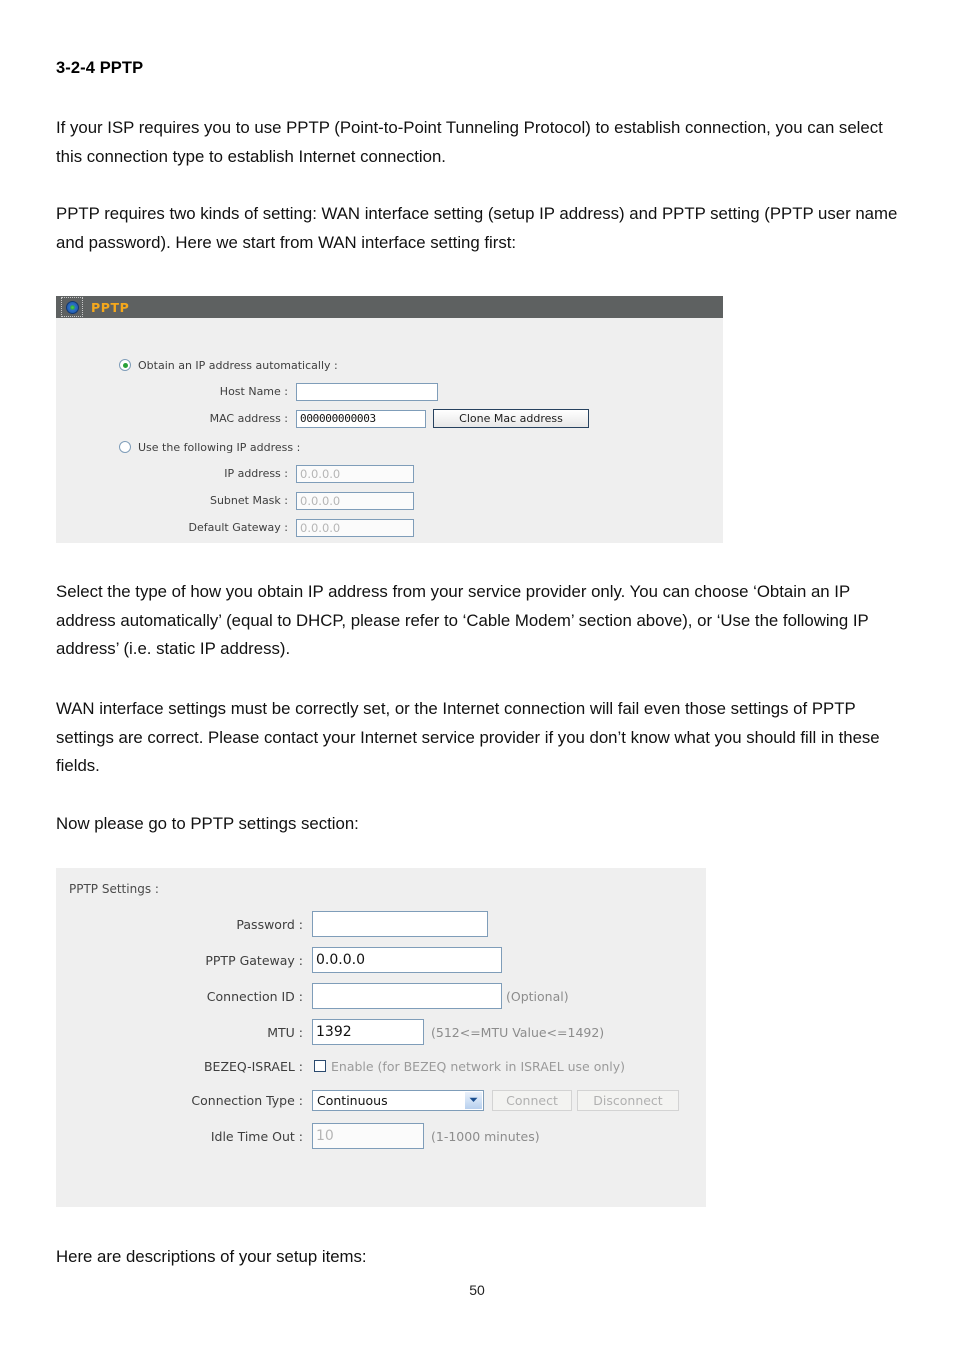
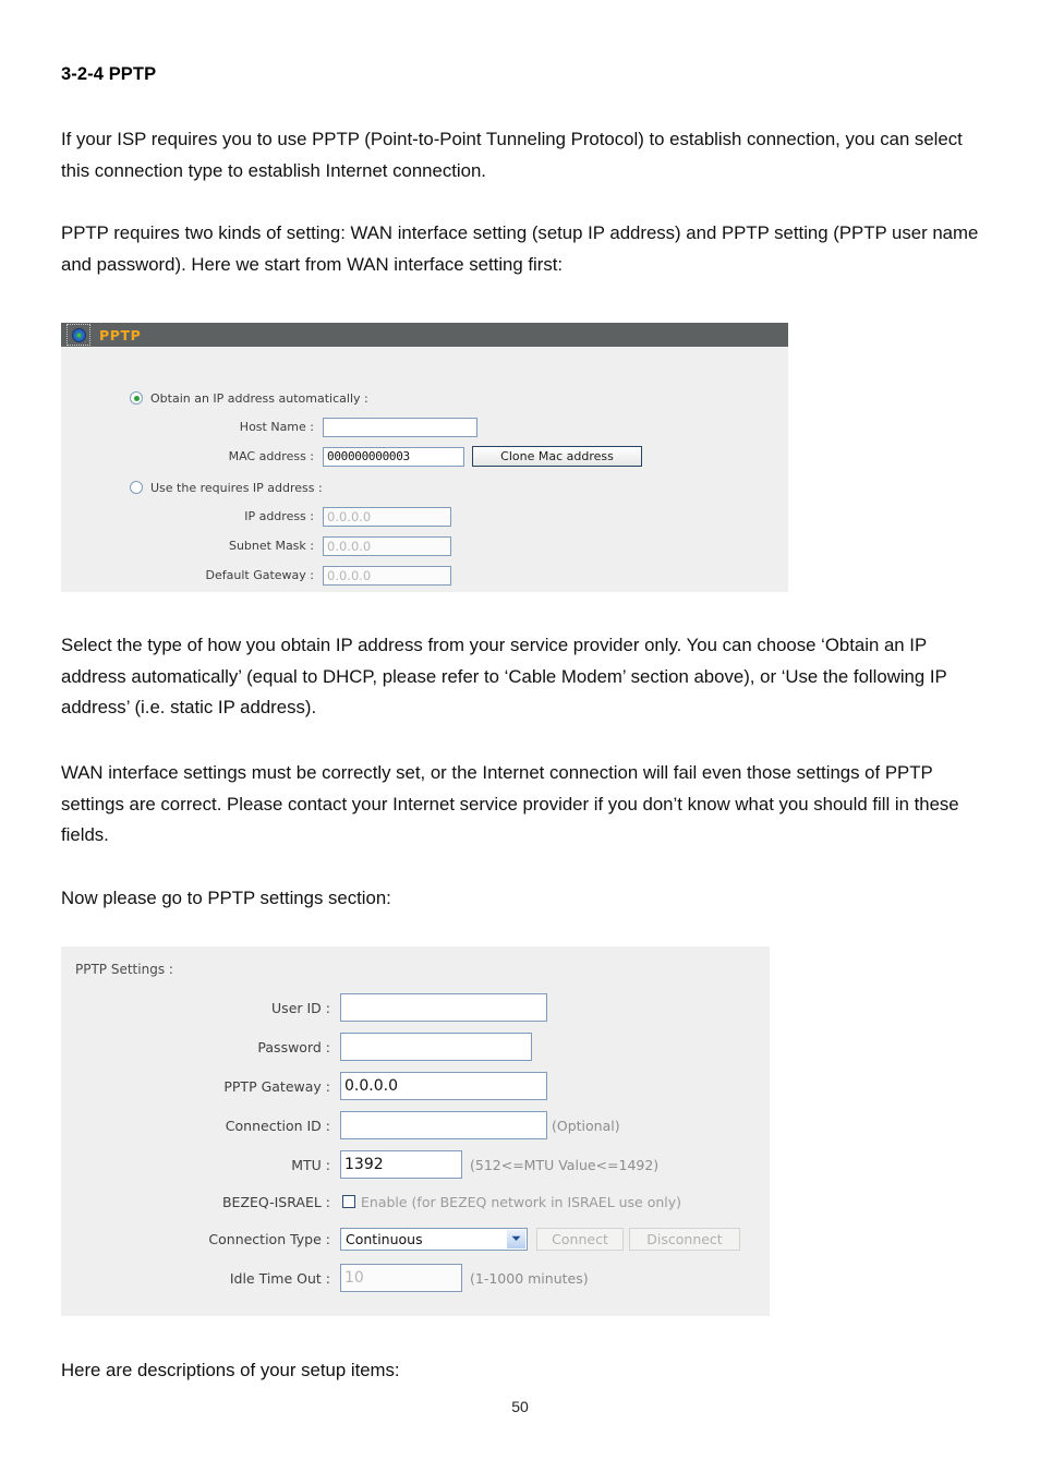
  3-2-4 PPTP
  If your ISP requires you to use PPTP (Point-to-Point Tunneling Protocol) to establish connection, you can select this connection type to establish Internet connection.
  PPTP requires two kinds of setting: WAN interface setting (setup IP address) and PPTP setting (PPTP user name and password). Here we start from WAN interface setting first:
  PPTP
  Obtain an IP address automatically :
  Host Name :
  MAC address :
  000000000003
  Clone Mac address
- Use the following IP address :
+ Use the requires IP address :
  IP address :
  0.0.0.0
  Subnet Mask :
  0.0.0.0
  Default Gateway :
  0.0.0.0
  Select the type of how you obtain IP address from your service provider only. You can choose ‘Obtain an IP address automatically’ (equal to DHCP, please refer to ‘Cable Modem’ section above), or ‘Use the following IP address’ (i.e. static IP address).
  WAN interface settings must be correctly set, or the Internet connection will fail even those settings of PPTP settings are correct. Please contact your Internet service provider if you don’t know what you should fill in these fields.
  Now please go to PPTP settings section:
  PPTP Settings :
+ User ID :
  Password :
  PPTP Gateway :
  0.0.0.0
  Connection ID :
  (Optional)
  MTU :
  1392
  (512<=MTU Value<=1492)
  BEZEQ-ISRAEL :
  Enable (for BEZEQ network in ISRAEL use only)
  Connection Type :
  Continuous
  Connect
  Disconnect
  Idle Time Out :
  10
  (1-1000 minutes)
  Here are descriptions of your setup items:
  50
